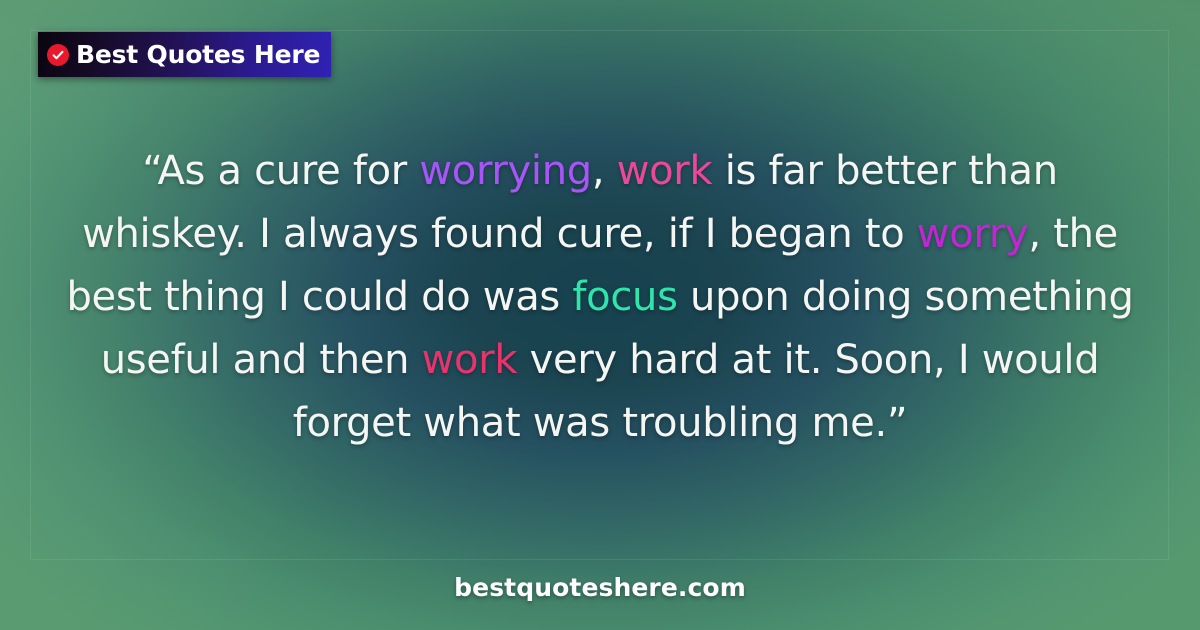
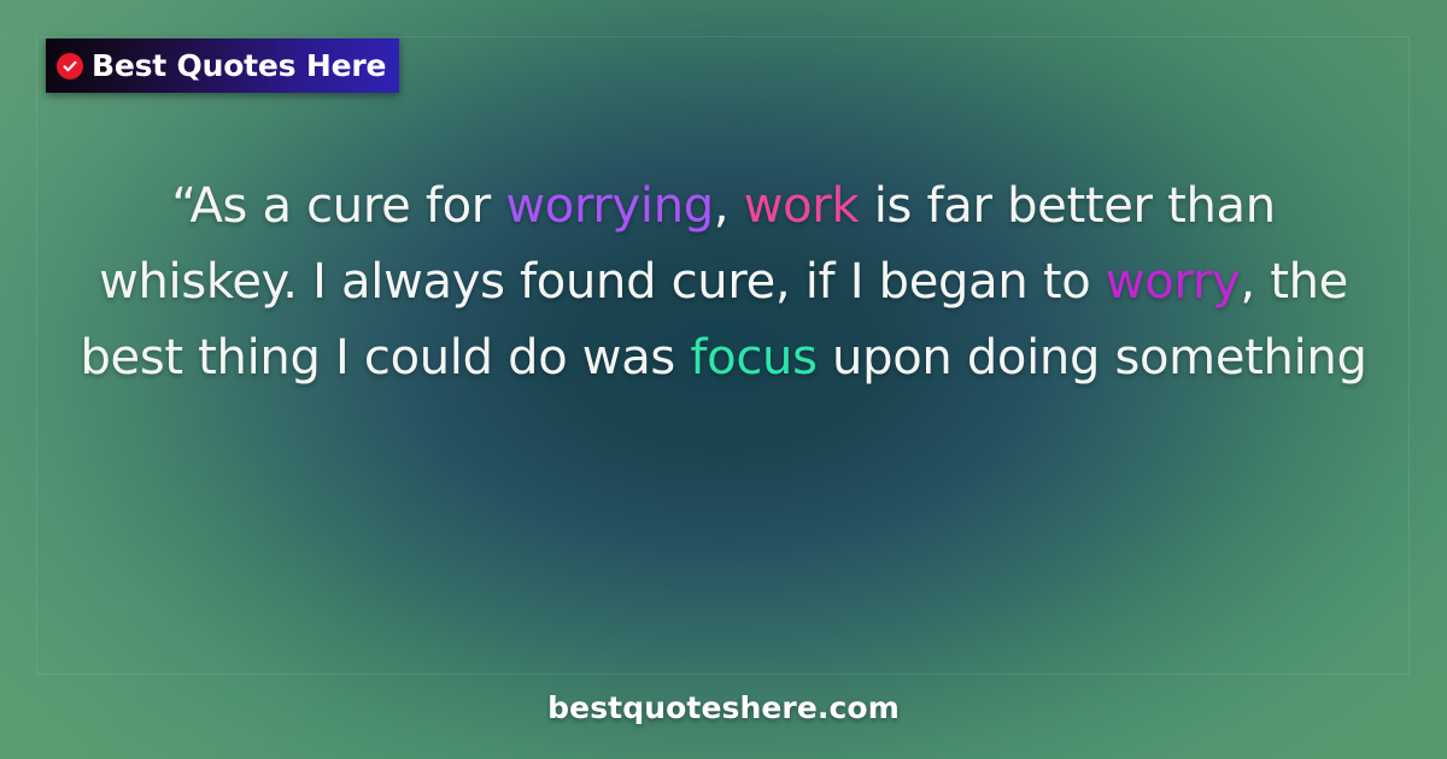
  Best Quotes Here
  “As a cure for worrying, work is far better than
  whiskey. I always found cure, if I began to worry, the
  best thing I could do was focus upon doing something
- useful and then work very hard at it. Soon, I would
- forget what was troubling me.”
  bestquoteshere.com
